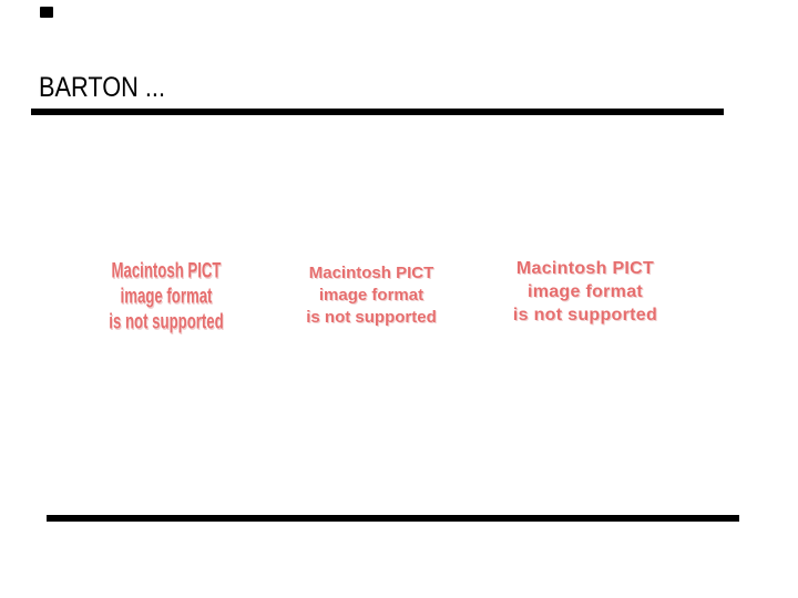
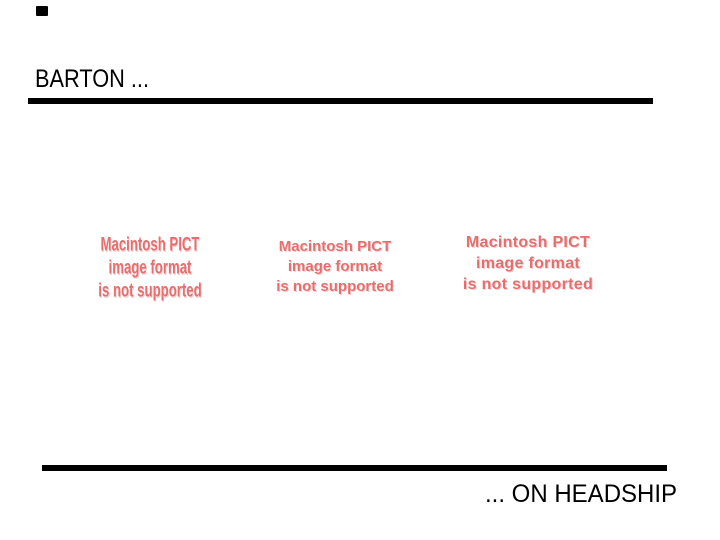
  BARTON ...
  Macintosh PICT
  image format
  is not supported
  Macintosh PICT
  image format
  is not supported
  Macintosh PICT
  image format
  is not supported
+ ... ON HEADSHIP
